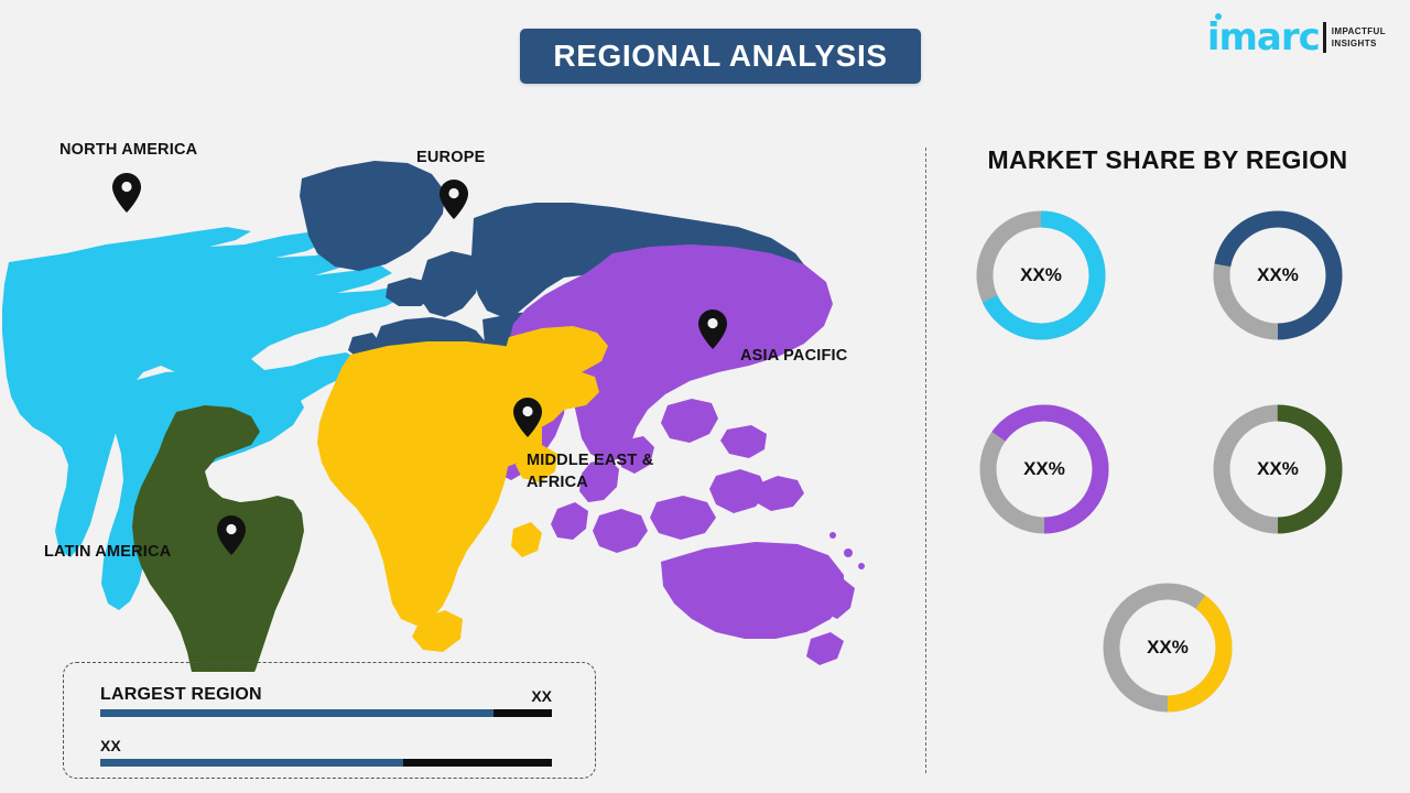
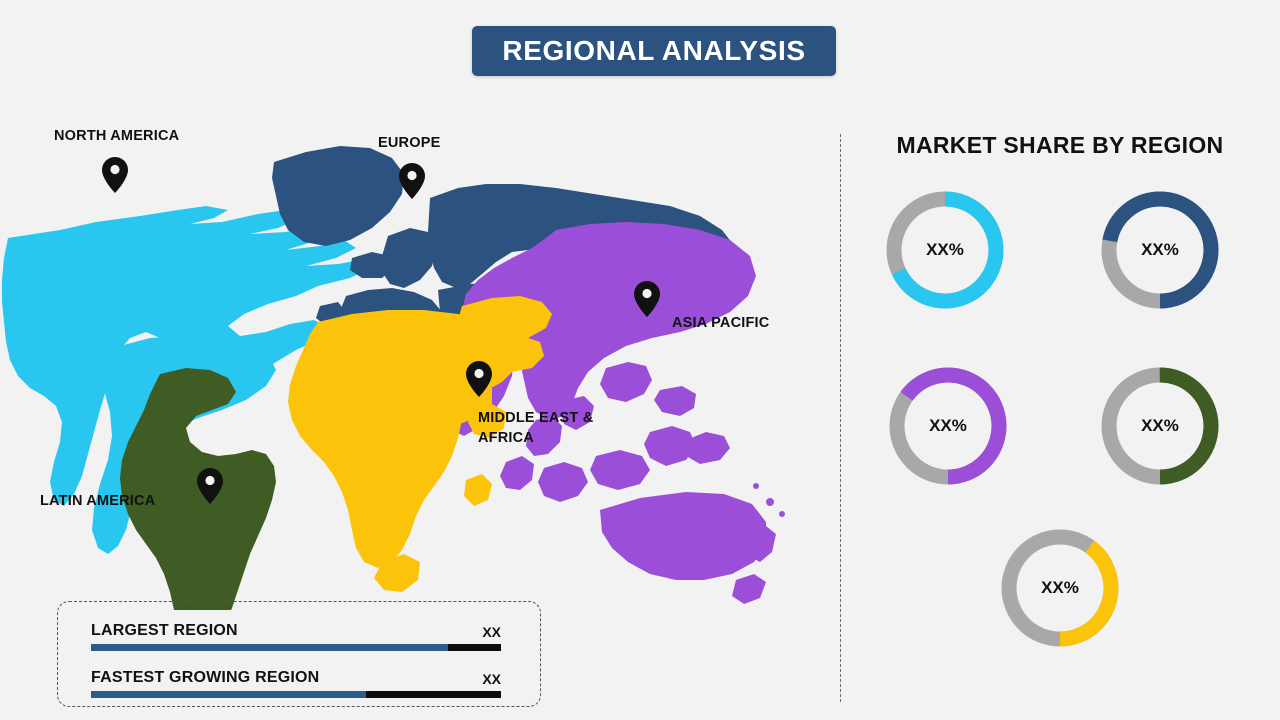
  REGIONAL ANALYSIS
- imarc
- IMPACTFUL
- INSIGHTS
  NORTH AMERICA
  EUROPE
  ASIA PACIFIC
  MIDDLE EAST &
  AFRICA
  LATIN AMERICA
  LARGEST REGION
  XX
+ FASTEST GROWING REGION
  XX
  MARKET SHARE BY REGION
  XX%
  XX%
  XX%
  XX%
  XX%
